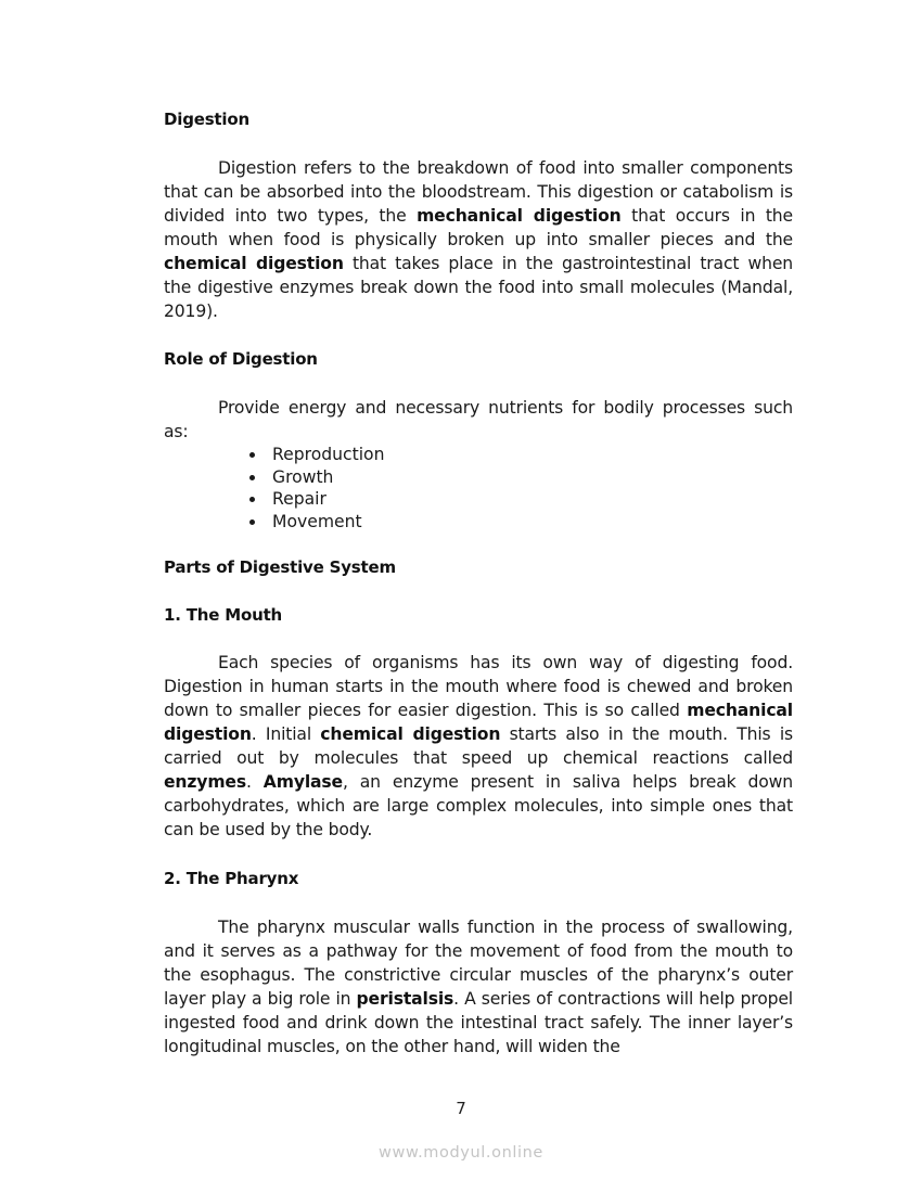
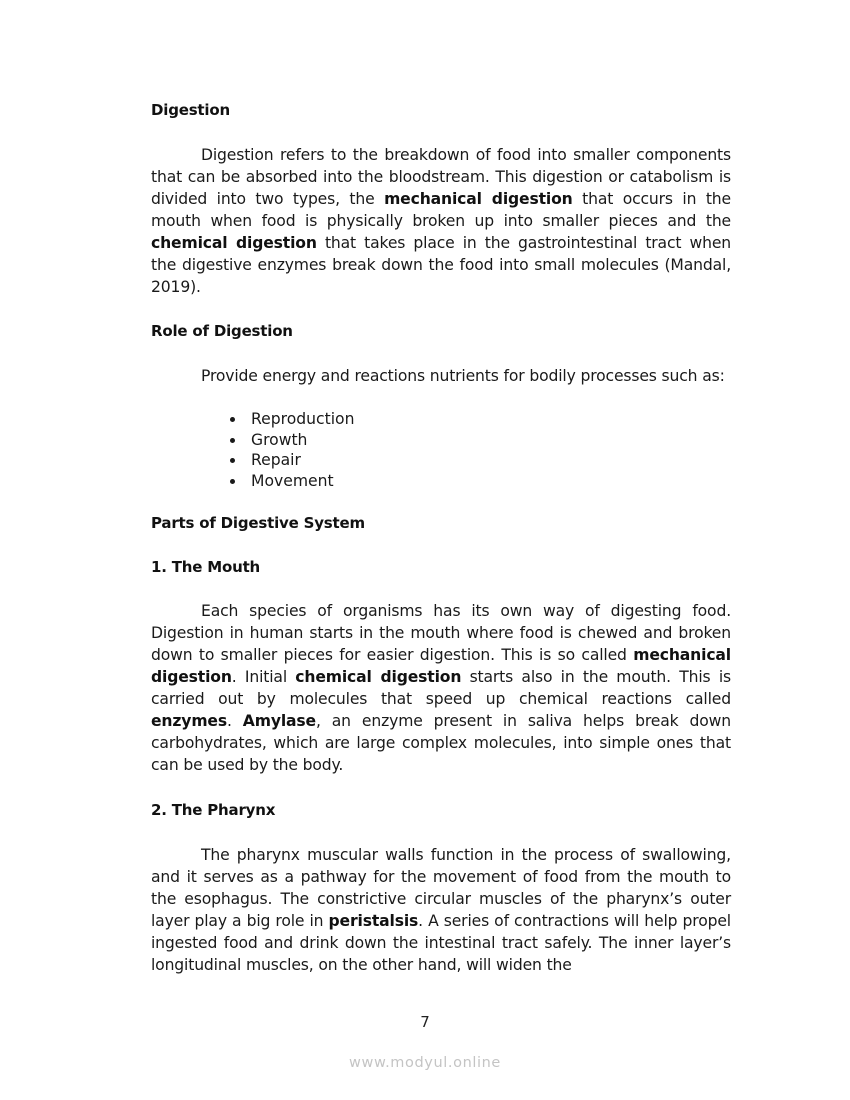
  Digestion
  Digestion refers to the breakdown of food into smaller components that can be absorbed into the bloodstream. This digestion or catabolism is divided into two types, the mechanical digestion that occurs in the mouth when food is physically broken up into smaller pieces and the chemical digestion that takes place in the gastrointestinal tract when the digestive enzymes break down the food into small molecules (Mandal, 2019).
  Role of Digestion
- Provide energy and necessary nutrients for bodily processes such as:
+ Provide energy and reactions nutrients for bodily processes such as:
  Reproduction
  Growth
  Repair
  Movement
  Parts of Digestive System
  1. The Mouth
  Each species of organisms has its own way of digesting food. Digestion in human starts in the mouth where food is chewed and broken down to smaller pieces for easier digestion. This is so called mechanical digestion. Initial chemical digestion starts also in the mouth. This is carried out by molecules that speed up chemical reactions called enzymes. Amylase, an enzyme present in saliva helps break down carbohydrates, which are large complex molecules, into simple ones that can be used by the body.
  2. The Pharynx
  The pharynx muscular walls function in the process of swallowing, and it serves as a pathway for the movement of food from the mouth to the esophagus. The constrictive circular muscles of the pharynx’s outer layer play a big role in peristalsis. A series of contractions will help propel ingested food and drink down the intestinal tract safely. The inner layer’s longitudinal muscles, on the other hand, will widen the
  7
  www.modyul.online
